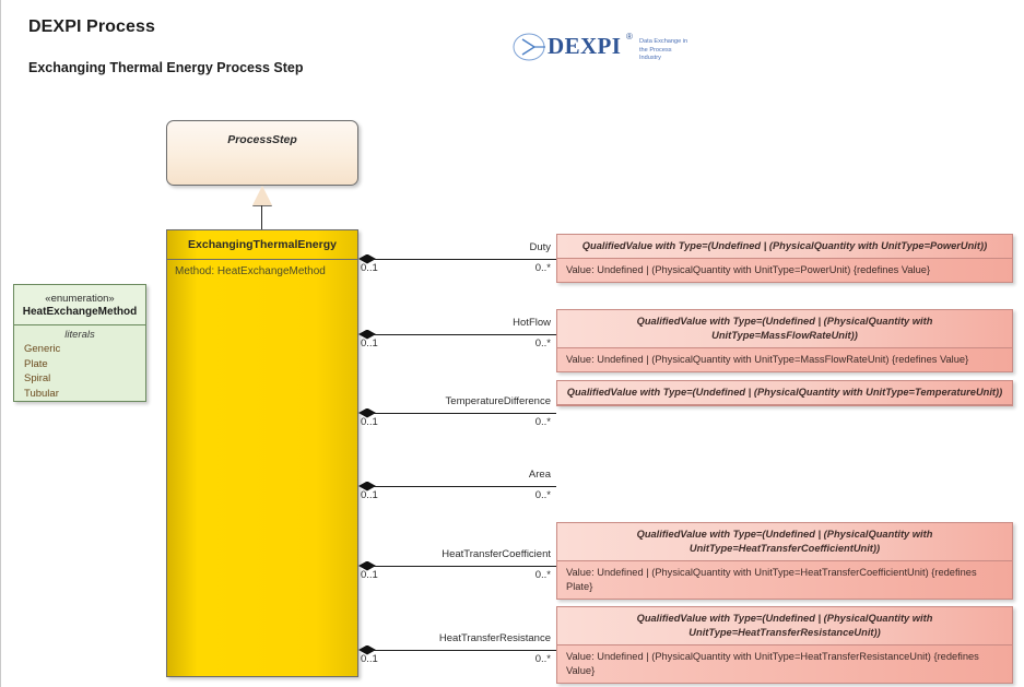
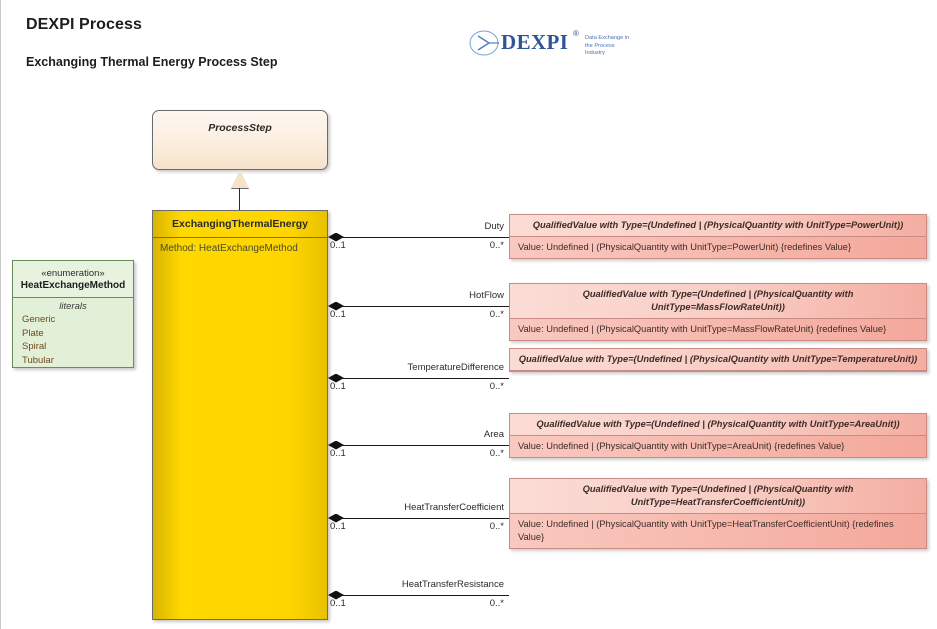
  DEXPI Process
  Exchanging Thermal Energy Process Step
  DEXPI
  ®
  ProcessStep
  ExchangingThermalEnergy
  Method: HeatExchangeMethod
  «enumeration»
  HeatExchangeMethod
  literals
  Generic
  Plate
  Spiral
  Tubular
  0..1
  Duty
  0..*
  QualifiedValue with Type=(Undefined | (PhysicalQuantity with UnitType=PowerUnit))
  Value: Undefined | (PhysicalQuantity with UnitType=PowerUnit) {redefines Value}
  0..1
  HotFlow
  0..*
  QualifiedValue with Type=(Undefined | (PhysicalQuantity with UnitType=MassFlowRateUnit))
  Value: Undefined | (PhysicalQuantity with UnitType=MassFlowRateUnit) {redefines Value}
  0..1
  TemperatureDifference
  0..*
  QualifiedValue with Type=(Undefined | (PhysicalQuantity with UnitType=TemperatureUnit))
  0..1
  Area
  0..*
+ QualifiedValue with Type=(Undefined | (PhysicalQuantity with UnitType=AreaUnit))
+ Value: Undefined | (PhysicalQuantity with UnitType=AreaUnit) {redefines Value}
  0..1
  HeatTransferCoefficient
  0..*
  QualifiedValue with Type=(Undefined | (PhysicalQuantity with UnitType=HeatTransferCoefficientUnit))
- Value: Undefined | (PhysicalQuantity with UnitType=HeatTransferCoefficientUnit) {redefines Plate}
+ Value: Undefined | (PhysicalQuantity with UnitType=HeatTransferCoefficientUnit) {redefines Value}
  0..1
  HeatTransferResistance
  0..*
- QualifiedValue with Type=(Undefined | (PhysicalQuantity with UnitType=HeatTransferResistanceUnit))
- Value: Undefined | (PhysicalQuantity with UnitType=HeatTransferResistanceUnit) {redefines Value}
